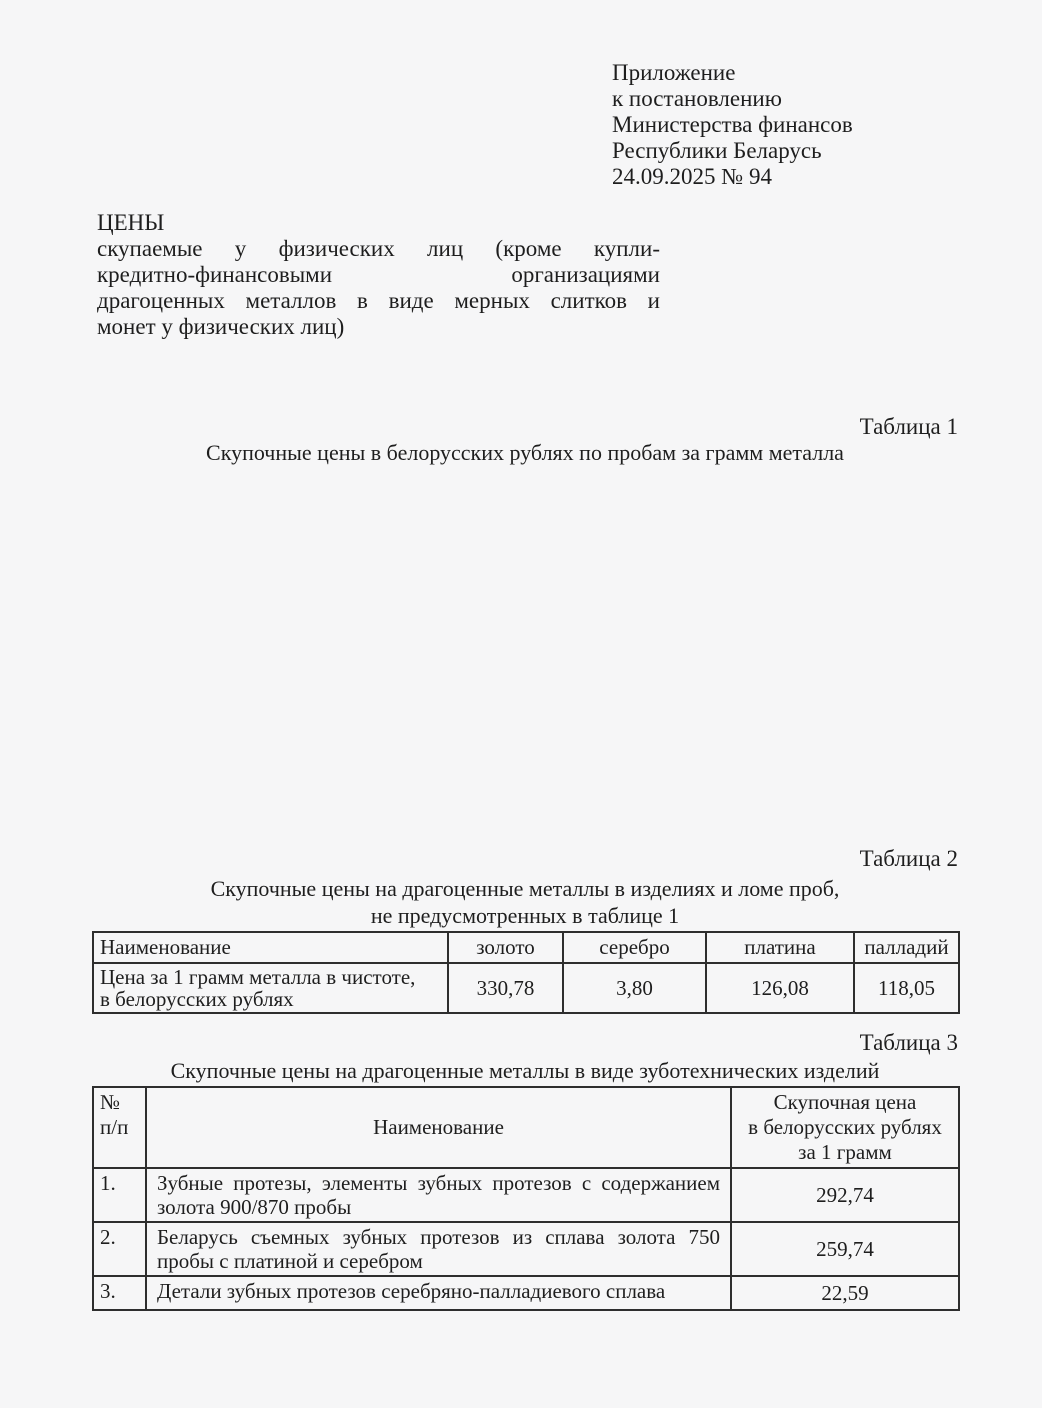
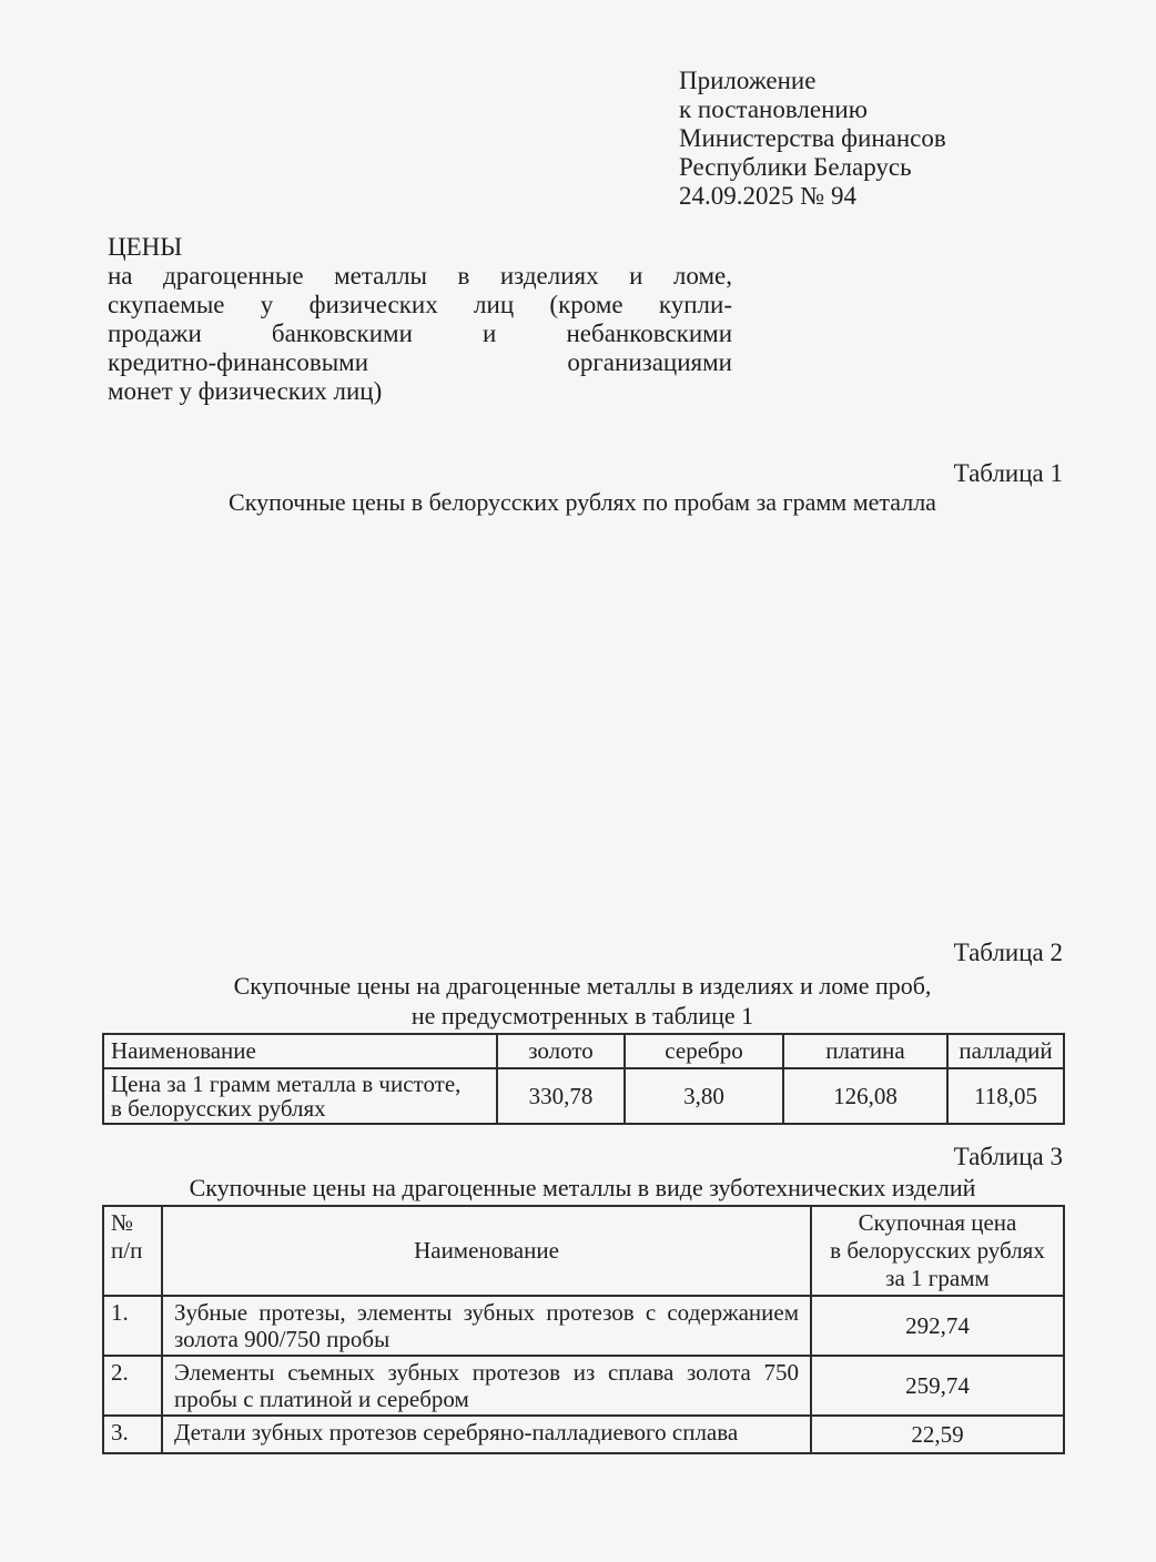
  Приложение
  к постановлению
  Министерства финансов
  Республики Беларусь
  24.09.2025 № 94
  ЦЕНЫ
+ на драгоценные металлы в изделиях и ломе,
  скупаемые у физических лиц (кроме купли-
+ продажи банковскими и небанковскими
  кредитно-финансовыми организациями
- драгоценных металлов в виде мерных слитков и
  монет у физических лиц)
  Таблица 1
  Скупочные цены в белорусских рублях по пробам за грамм металла
  Таблица 2
  Скупочные цены на драгоценные металлы в изделиях и ломе проб,
  не предусмотренных в таблице 1
  Наименование	золото	серебро	платина	палладий
  Цена за 1 грамм металла в чистоте, в белорусских рублях	330,78	3,80	126,08	118,05
  Таблица 3
  Скупочные цены на драгоценные металлы в виде зуботехнических изделий
  № п/п	Наименование	Скупочная цена в белорусских рублях за 1 грамм
- 1.	Зубные протезы, элементы зубных протезов с содержанием золота 900/870 пробы	292,74
+ 1.	Зубные протезы, элементы зубных протезов с содержанием золота 900/750 пробы	292,74
- 2.	Беларусь съемных зубных протезов из сплава золота 750 пробы с платиной и серебром	259,74
+ 2.	Элементы съемных зубных протезов из сплава золота 750 пробы с платиной и серебром	259,74
  3.	Детали зубных протезов серебряно-палладиевого сплава	22,59
